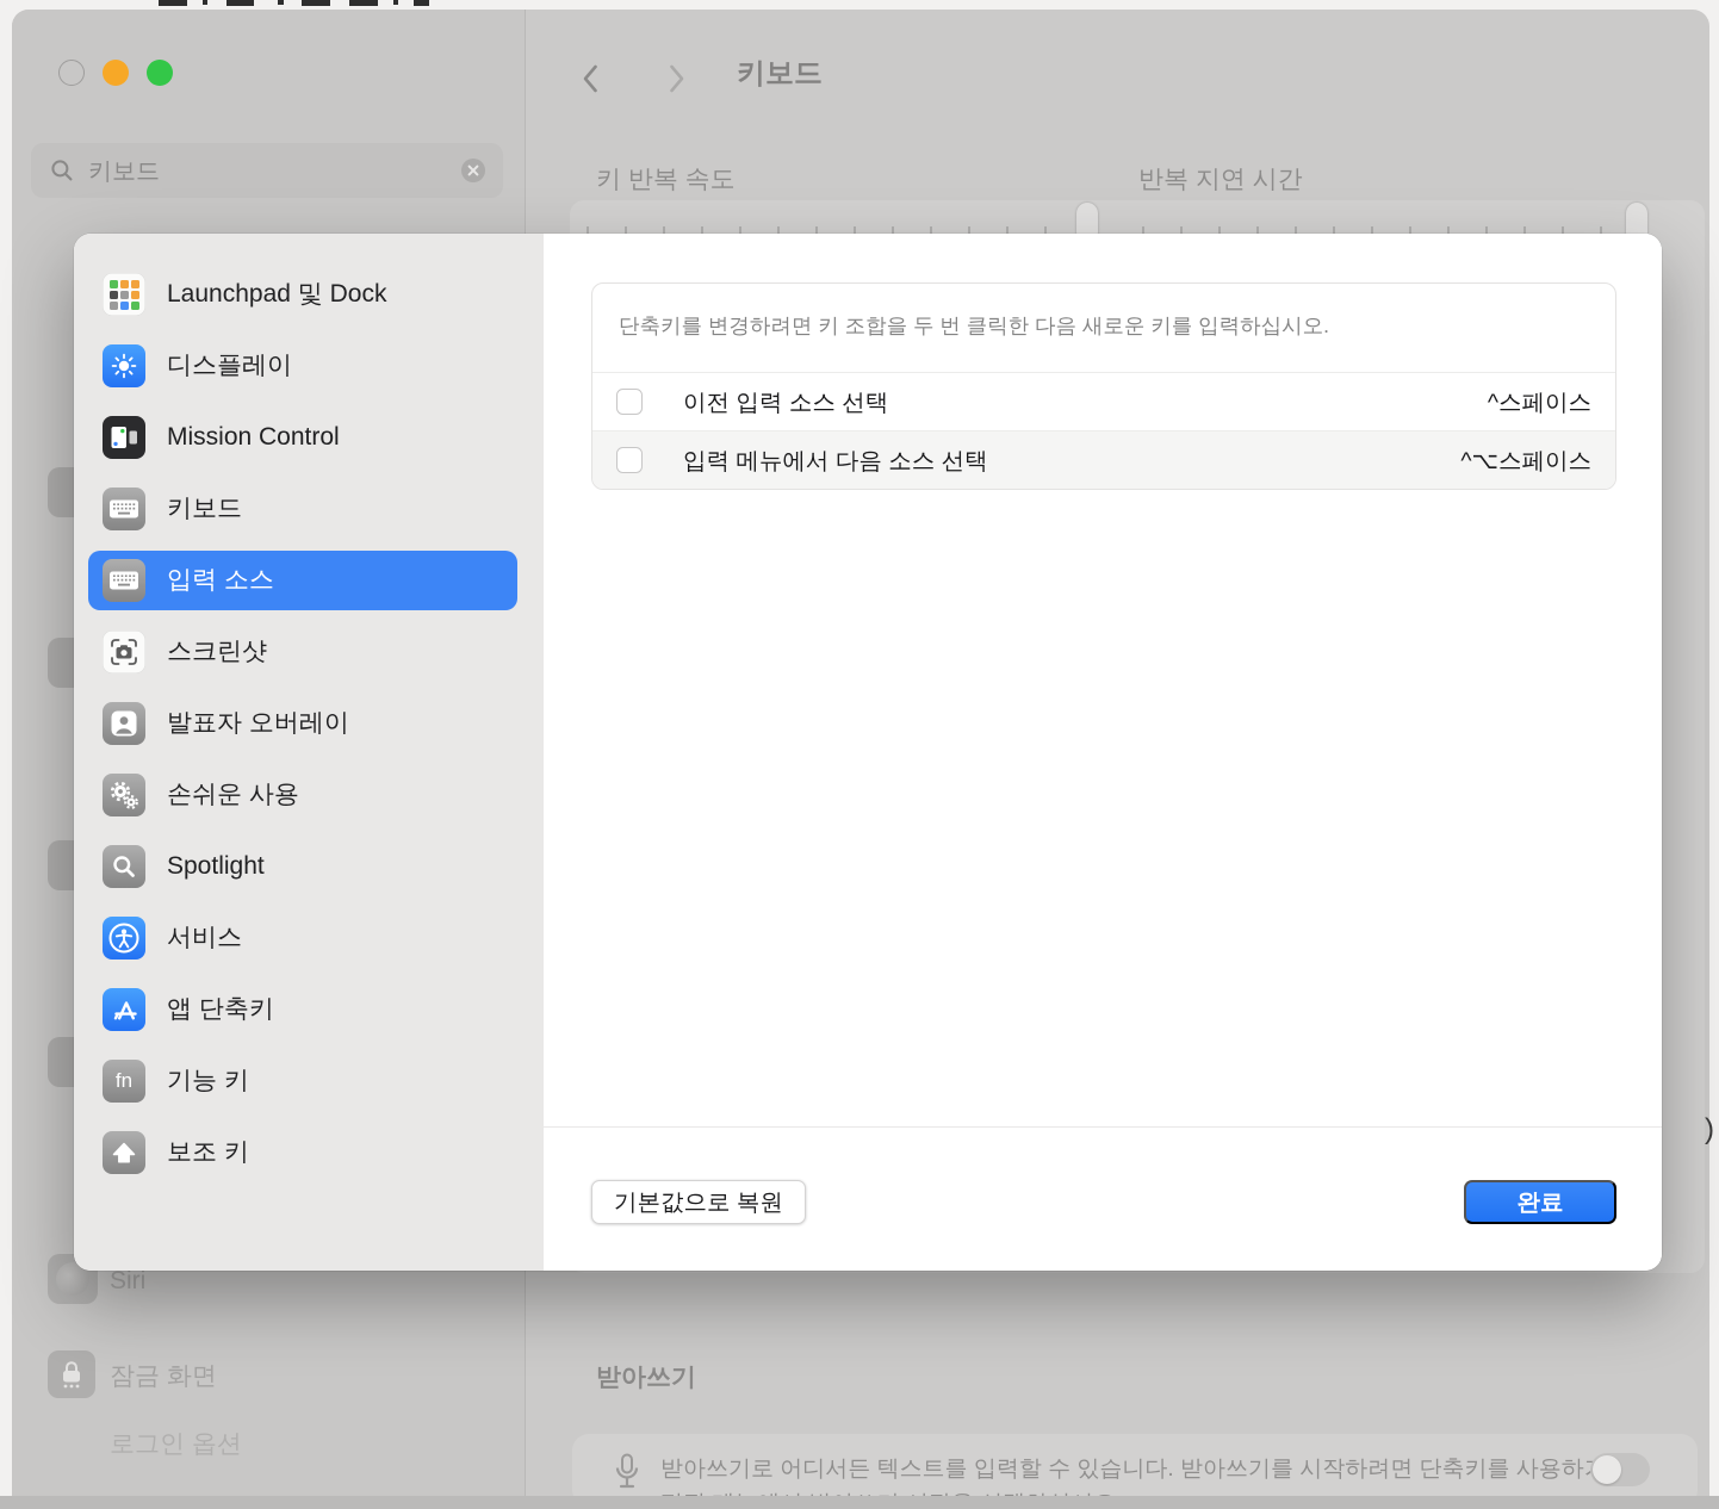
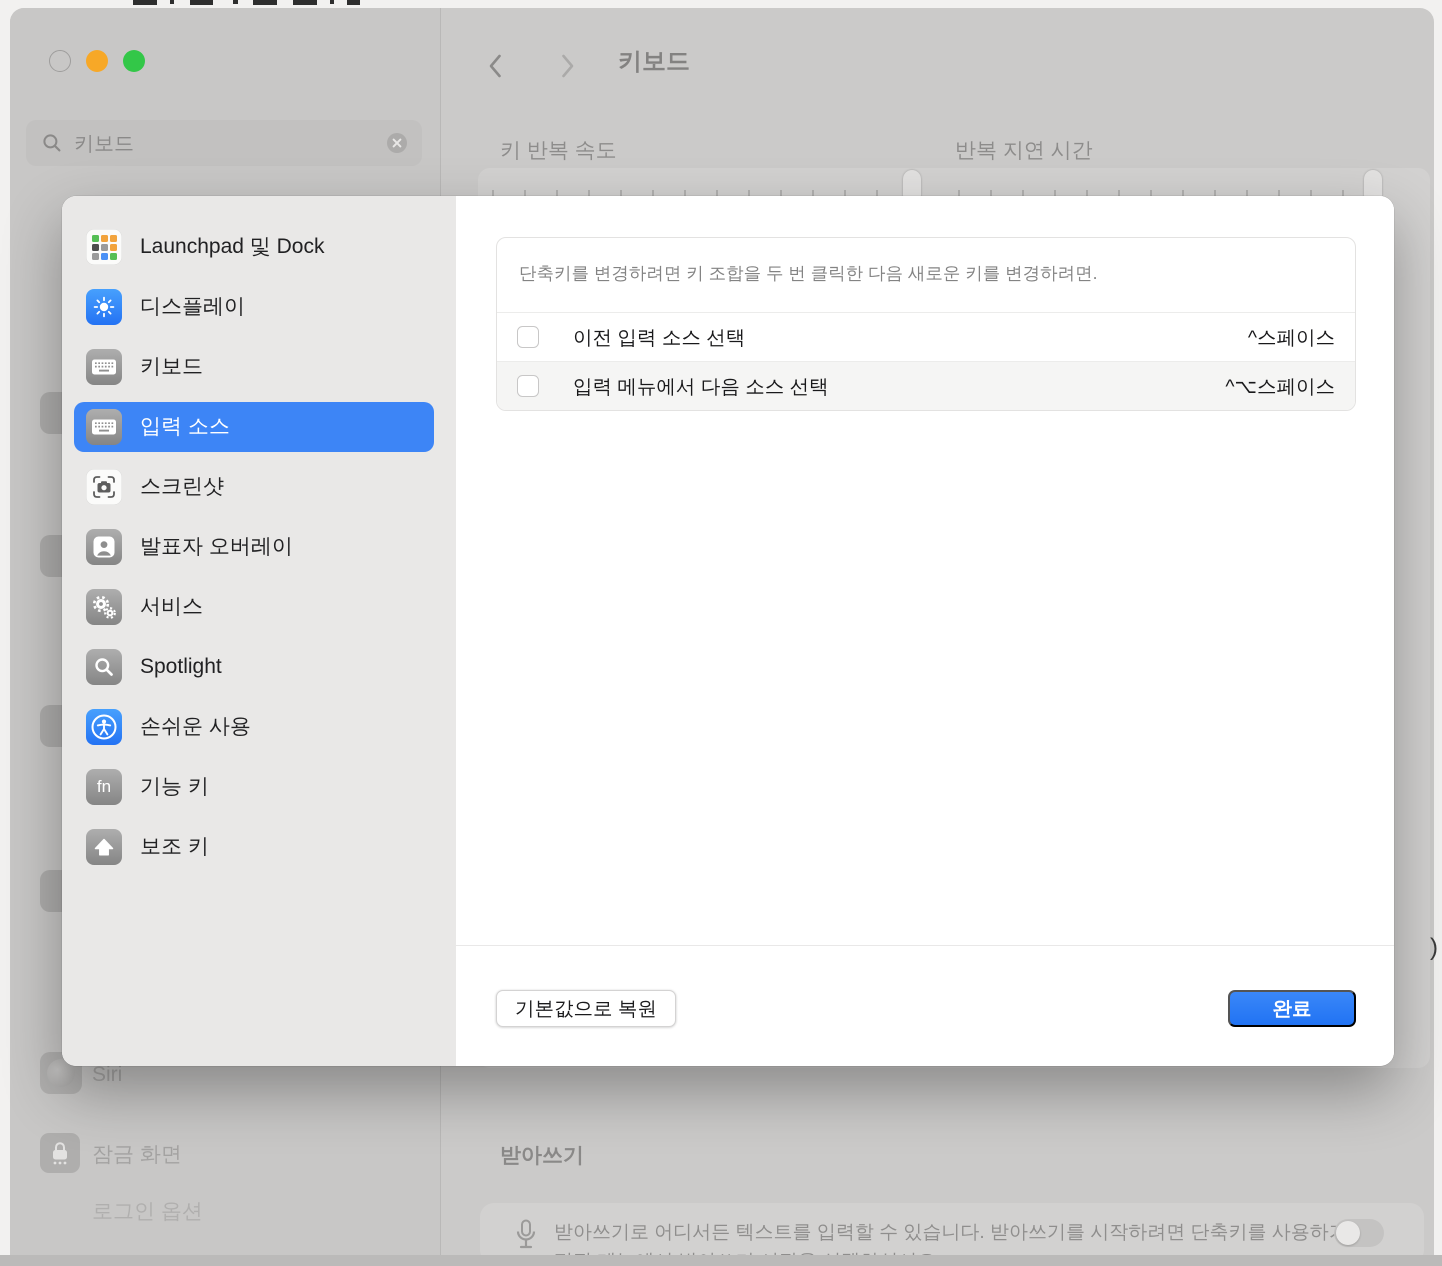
  키보드
  Siri
  잠금 화면
  로그인 옵션
  키보드
  키 반복 속도
  반복 지연 시간
  받아쓰기
  받아쓰기로 어디서든 텍스트를 입력할 수 있습니다. 받아쓰기를 시작하려면 단축키를 사용하
  )
  Launchpad 및 Dock
  디스플레이
- Mission Control
  키보드
  입력 소스
  스크린샷
  발표자 오버레이
- 손쉬운 사용
+ 서비스
  Spotlight
- 서비스
+ 손쉬운 사용
- 앱 단축키
  fn
  기능 키
  보조 키
- 단축키를 변경하려면 키 조합을 두 번 클릭한 다음 새로운 키를 입력하십시오.
+ 단축키를 변경하려면 키 조합을 두 번 클릭한 다음 새로운 키를 변경하려면.
  이전 입력 소스 선택
  ^스페이스
  입력 메뉴에서 다음 소스 선택
  ^⌥스페이스
  기본값으로 복원
  완료
